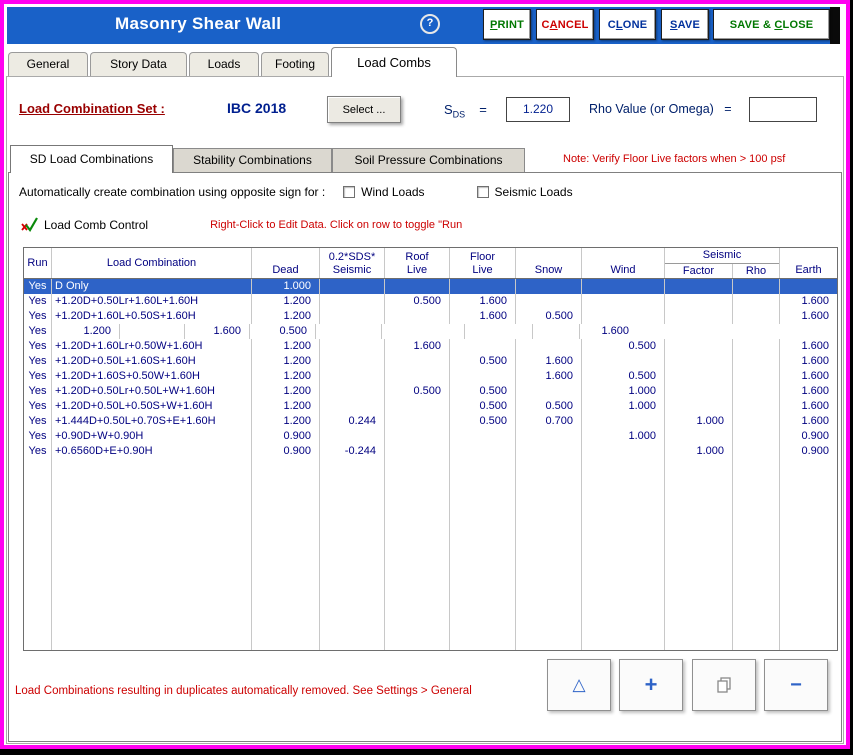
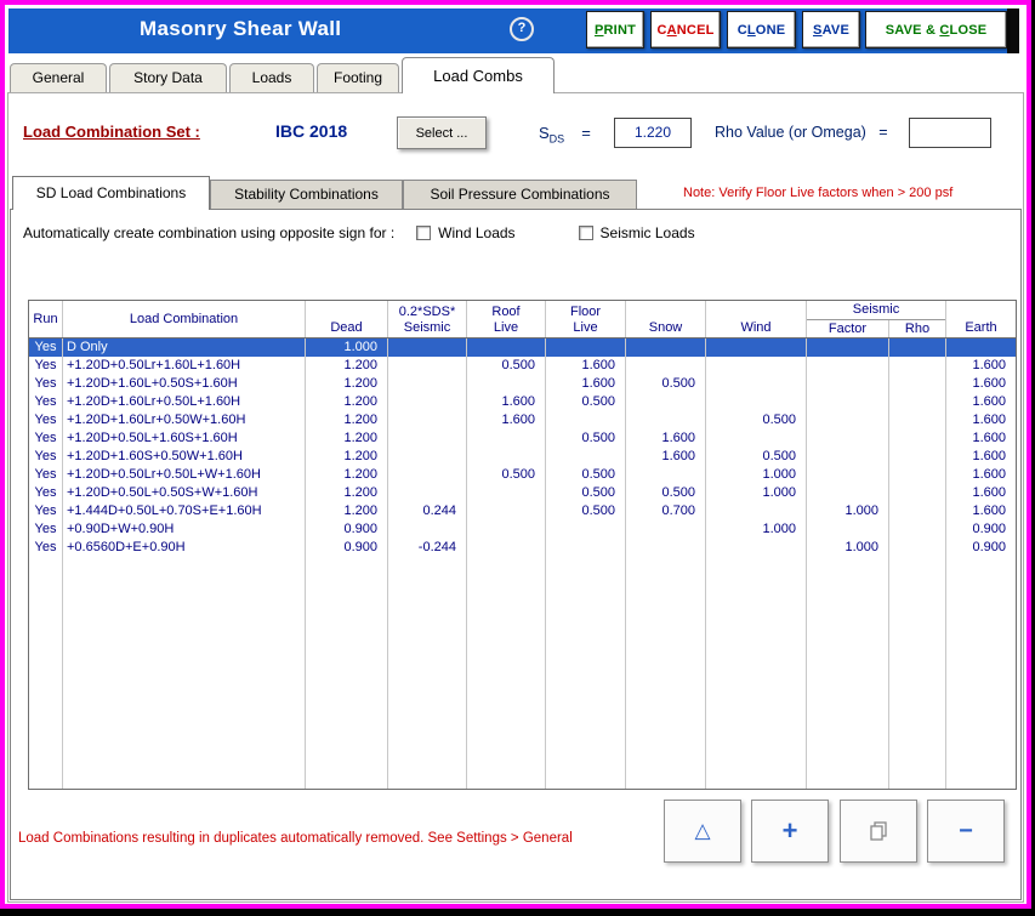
  Masonry Shear Wall
  ?
  PRINT
  CANCEL
  CLONE
  SAVE
  SAVE & CLOSE
  General
  Story Data
  Loads
  Footing
  Load Combs
  Load Combination Set :
  IBC 2018
  Select ...
  SDS=
  1.220
  Rho Value (or Omega) =
  SD Load Combinations
  Stability Combinations
  Soil Pressure Combinations
- Note: Verify Floor Live factors when > 100 psf
+ Note: Verify Floor Live factors when > 200 psf
  Automatically create combination using opposite sign for :
  Wind Loads
  Seismic Loads
- Load Comb Control
- Right-Click to Edit Data. Click on row to toggle "Run
  Run
  Load Combination
  Dead
  0.2*SDS*
  Seismic
  Roof
  Live
  Floor
  Live
  Snow
  Wind
  Seismic
  Factor
  Rho
  Earth
  Yes
  D Only
  1.000
  Yes
  +1.20D+0.50Lr+1.60L+1.60H
  1.200
  0.500
  1.600
  1.600
  Yes
  +1.20D+1.60L+0.50S+1.60H
  1.200
  1.600
  0.500
  1.600
  Yes
+ +1.20D+1.60Lr+0.50L+1.60H
  1.200
  1.600
  0.500
  1.600
  Yes
  +1.20D+1.60Lr+0.50W+1.60H
  1.200
  1.600
  0.500
  1.600
  Yes
  +1.20D+0.50L+1.60S+1.60H
  1.200
  0.500
  1.600
  1.600
  Yes
  +1.20D+1.60S+0.50W+1.60H
  1.200
  1.600
  0.500
  1.600
  Yes
  +1.20D+0.50Lr+0.50L+W+1.60H
  1.200
  0.500
  0.500
  1.000
  1.600
  Yes
  +1.20D+0.50L+0.50S+W+1.60H
  1.200
  0.500
  0.500
  1.000
  1.600
  Yes
  +1.444D+0.50L+0.70S+E+1.60H
  1.200
  0.244
  0.500
  0.700
  1.000
  1.600
  Yes
  +0.90D+W+0.90H
  0.900
  1.000
  0.900
  Yes
  +0.6560D+E+0.90H
  0.900
  -0.244
  1.000
  0.900
  Load Combinations resulting in duplicates automatically removed. See Settings > General
  △
  +
  −
